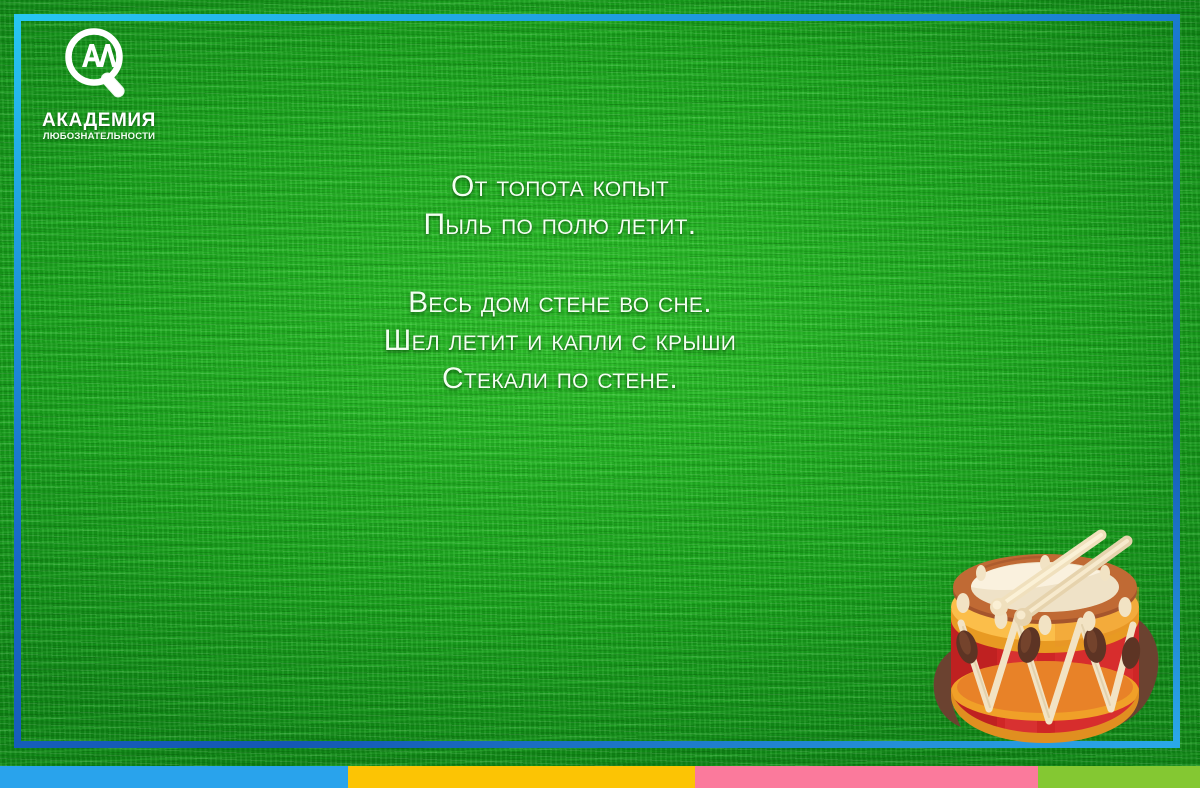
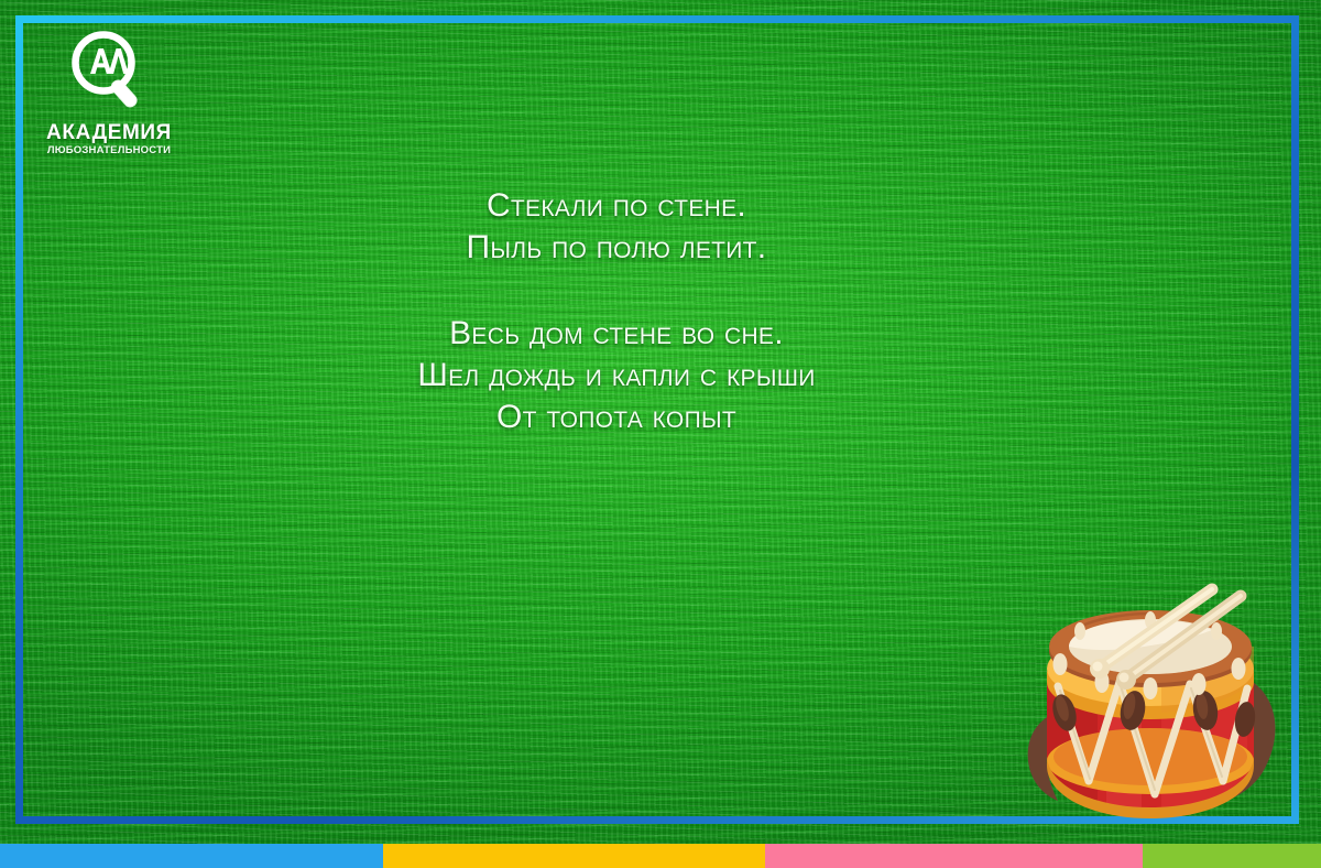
  АКАДЕМИЯ
  ЛЮБОЗНАТЕЛЬНОСТИ
- От топота копыт
+ Стекали по стене.
  Пыль по полю летит.
  Весь дом стене во сне.
- Шел летит и капли с крыши
+ Шел дождь и капли с крыши
- Стекали по стене.
+ От топота копыт
